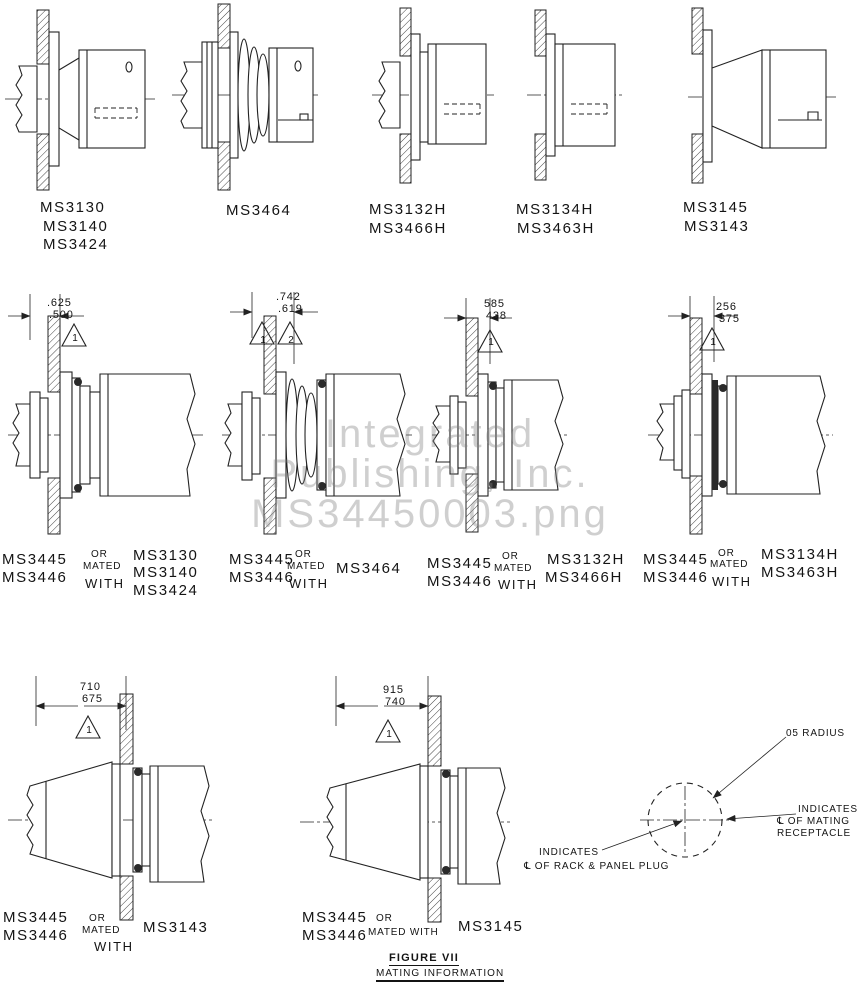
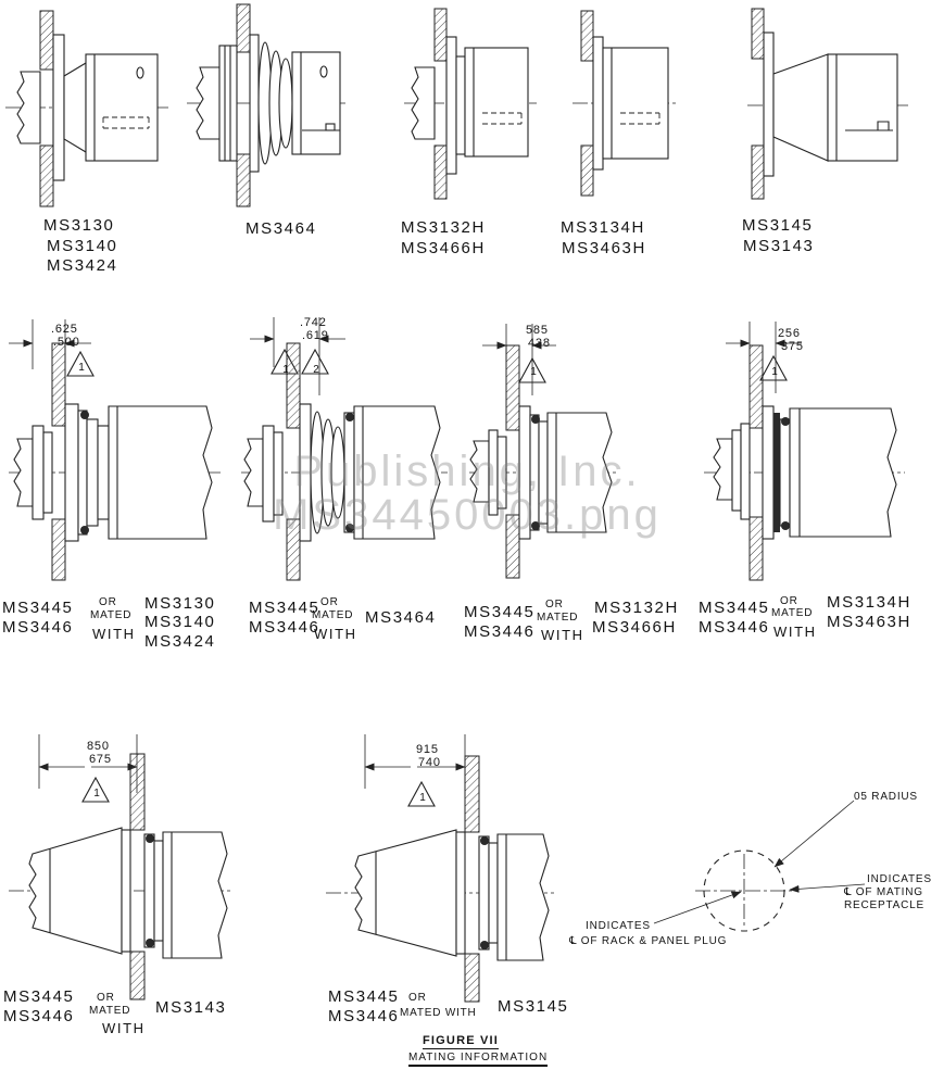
- Integrated
  Publishing, Inc.
  MS34450003.png
  MS3130
  MS3140
  MS3424
  MS3464
  MS3132H
  MS3466H
  MS3134H
  MS3463H
  MS3145
  MS3143
  .625
  .500
  1
  .742
  .619
  1
  2
  585
  438
  1
  256
  375
  1
  MS3445
  MS3446
  OR
  MATED
  WITH
  MS3130
  MS3140
  MS3424
  MS3445
  MS3446
  OR
  MATED
  WITH
  MS3464
  MS3445
  MS3446
  OR
  MATED
  WITH
  MS3132H
  MS3466H
  MS3445
  MS3446
  OR
  MATED
  WITH
  MS3134H
  MS3463H
- 710
+ 850
  675
  1
  915
  740
  1
  MS3445
  MS3446
  OR
  MATED
  WITH
  MS3143
  MS3445
  MS3446
  OR
  MATED WITH
  MS3145
  05 RADIUS
  INDICATES
  ℄ OF MATING
  RECEPTACLE
  INDICATES
  ℄ OF RACK & PANEL PLUG
  FIGURE VII
  MATING INFORMATION
